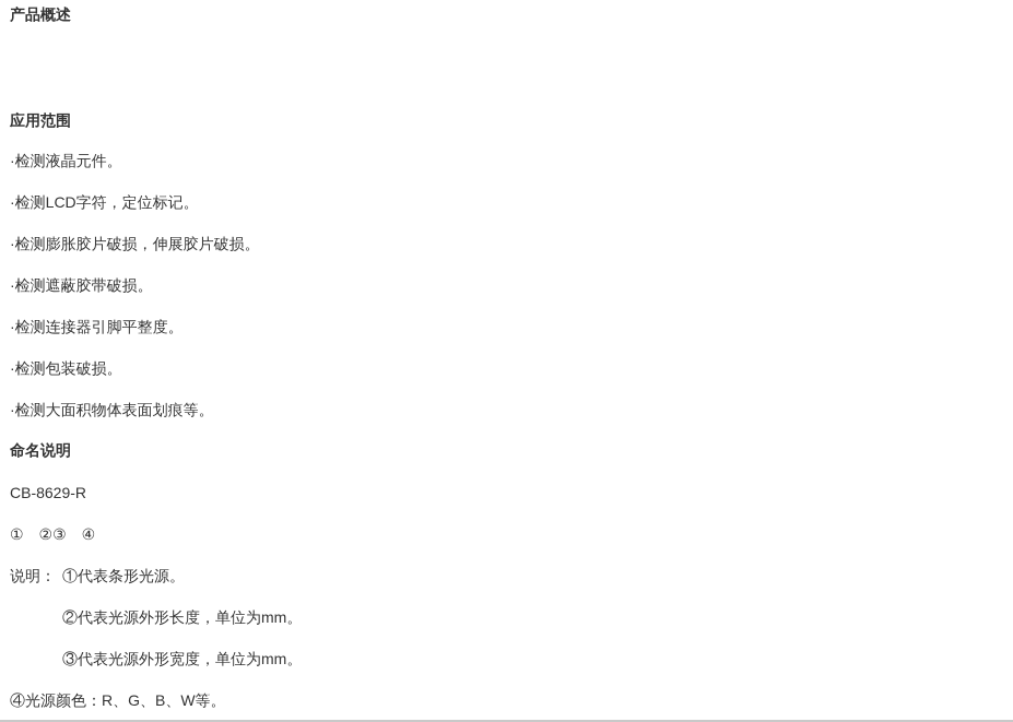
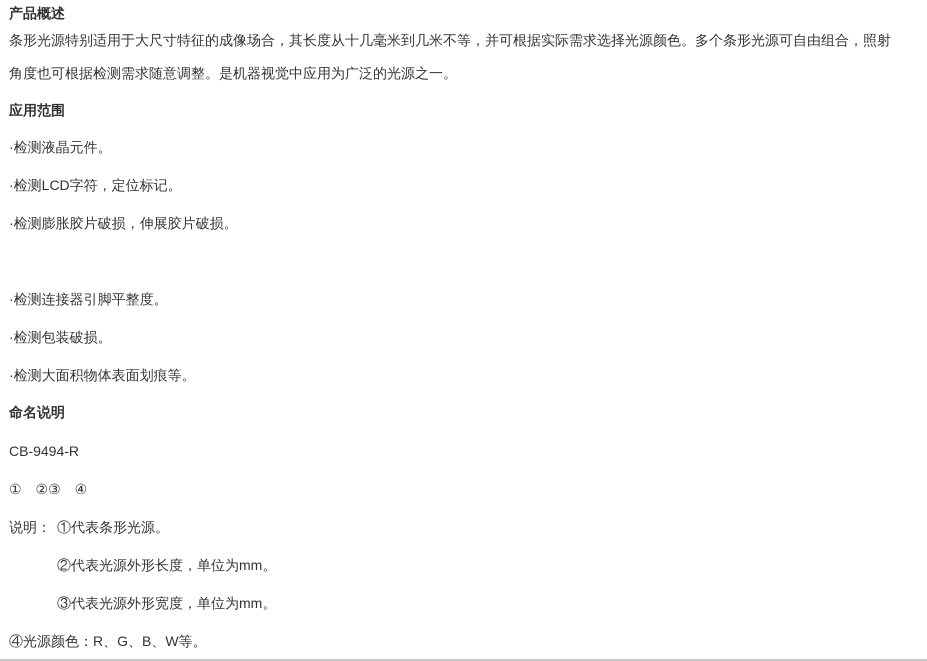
  产品概述
+ 条形光源特别适用于大尺寸特征的成像场合，其长度从十几毫米到几米不等，并可根据实际需求选择光源颜色。多个条形光源可自由组合，照射
+ 角度也可根据检测需求随意调整。是机器视觉中应用为广泛的光源之一。
  应用范围
  ·检测液晶元件。
  ·检测LCD字符，定位标记。
  ·检测膨胀胶片破损，伸展胶片破损。
- ·检测遮蔽胶带破损。
  ·检测连接器引脚平整度。
  ·检测包装破损。
  ·检测大面积物体表面划痕等。
  命名说明
- CB-8629-R
+ CB-9494-R
  ① ②③ ④
  说明：
  ①代表条形光源。
  ②代表光源外形长度，单位为mm。
  ③代表光源外形宽度，单位为mm。
  ④光源颜色：R、G、B、W等。
